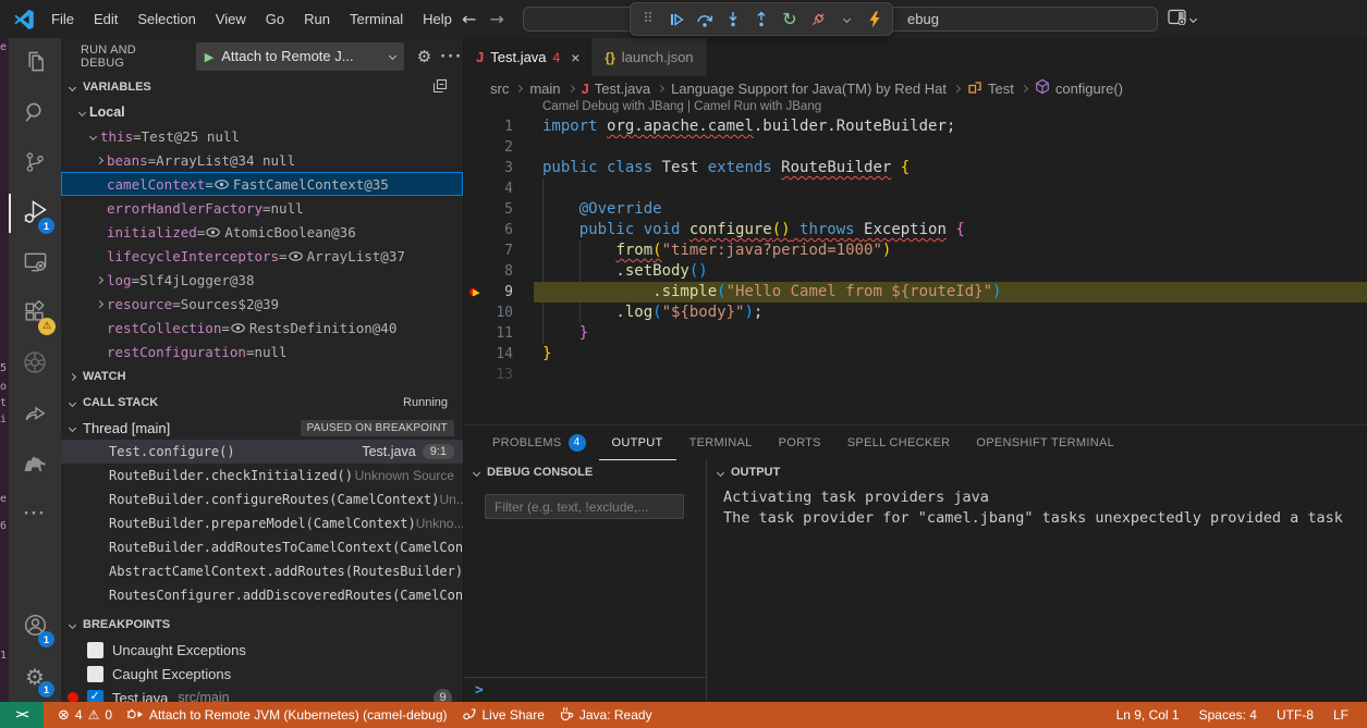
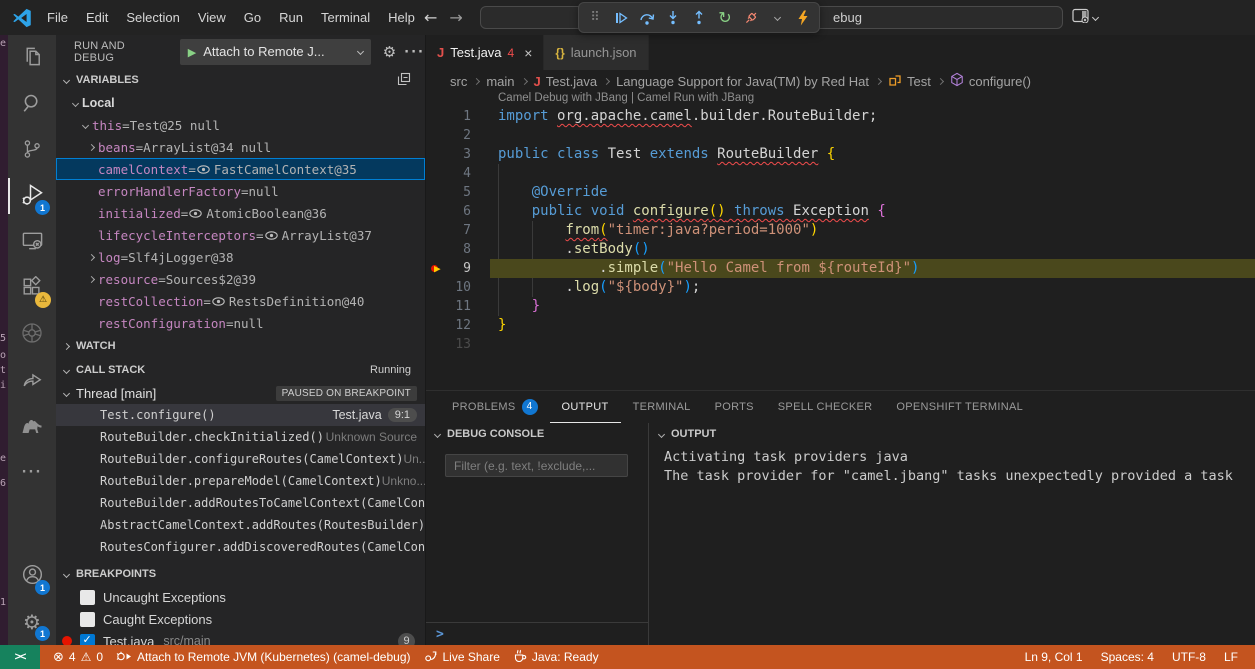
  File
  Edit
  Selection
  View
  Go
  Run
  Terminal
  Help
  ←
  →
  ebug
  ⠿
  ↻
  e
  5
  o
  t
  i
  e
  6
  1
  1
  ⚠
  ···
  1
  ⚙
  1
  RUN AND DEBUG
  ▶
  Attach to Remote J...
  ⚙
  ···
  VARIABLES
  Local
  this
  =
  Test@25 null
  beans
  =
  ArrayList@34 null
  camelContext
  =
  FastCamelContext@35
  errorHandlerFactory
  =
  null
  initialized
  =
  AtomicBoolean@36
  lifecycleInterceptors
  =
  ArrayList@37
  log
  =
  Slf4jLogger@38
  resource
  =
  Sources$2@39
  restCollection
  =
  RestsDefinition@40
  restConfiguration
  =
  null
  WATCH
  CALL STACK
  Running
  Thread [main]
  PAUSED ON BREAKPOINT
  Test.configure()
  Test.java
  9:1
  RouteBuilder.checkInitialized()
  Unknown Source
  RouteBuilder.configureRoutes(CamelContext)
  Un..
  RouteBuilder.prepareModel(CamelContext)
  Unkno..
  RouteBuilder.addRoutesToCamelContext(CamelCon
  AbstractCamelContext.addRoutes(RoutesBuilder)
  RoutesConfigurer.addDiscoveredRoutes(CamelCon
  BREAKPOINTS
  Uncaught Exceptions
  Caught Exceptions
  Test.java
  src/main
  9
  J
  Test.java
  4
  ×
  {}
  launch.json
  src
  main
  J
  Test.java
  Language Support for Java(TM) by Red Hat
  Test
  configure()
  Camel Debug with JBang | Camel Run with JBang
  1
  import org.apache.camel.builder.RouteBuilder;
  2
  3
  public class Test extends RouteBuilder {
  4
  5
  @Override
  6
  public void configure() throws Exception {
  7
  from("timer:java?period=1000")
  8
  .setBody()
  9
  .simple("Hello Camel from ${routeId}")
  10
  .log("${body}");
  11
  }
- 14
+ 12
  }
  13
  PROBLEMS
  4
  OUTPUT
  TERMINAL
  PORTS
  SPELL CHECKER
  OPENSHIFT TERMINAL
  DEBUG CONSOLE
  Filter (e.g. text, !exclude,...
  >
  OUTPUT
  Activating task providers java
  The task provider for "camel.jbang" tasks unexpectedly provided a task
  ><
  ⊗
  4
  ⚠
  0
  Attach to Remote JVM (Kubernetes) (camel-debug)
  Live Share
  Java: Ready
  Ln 9, Col 1
  Spaces: 4
  UTF-8
  LF
